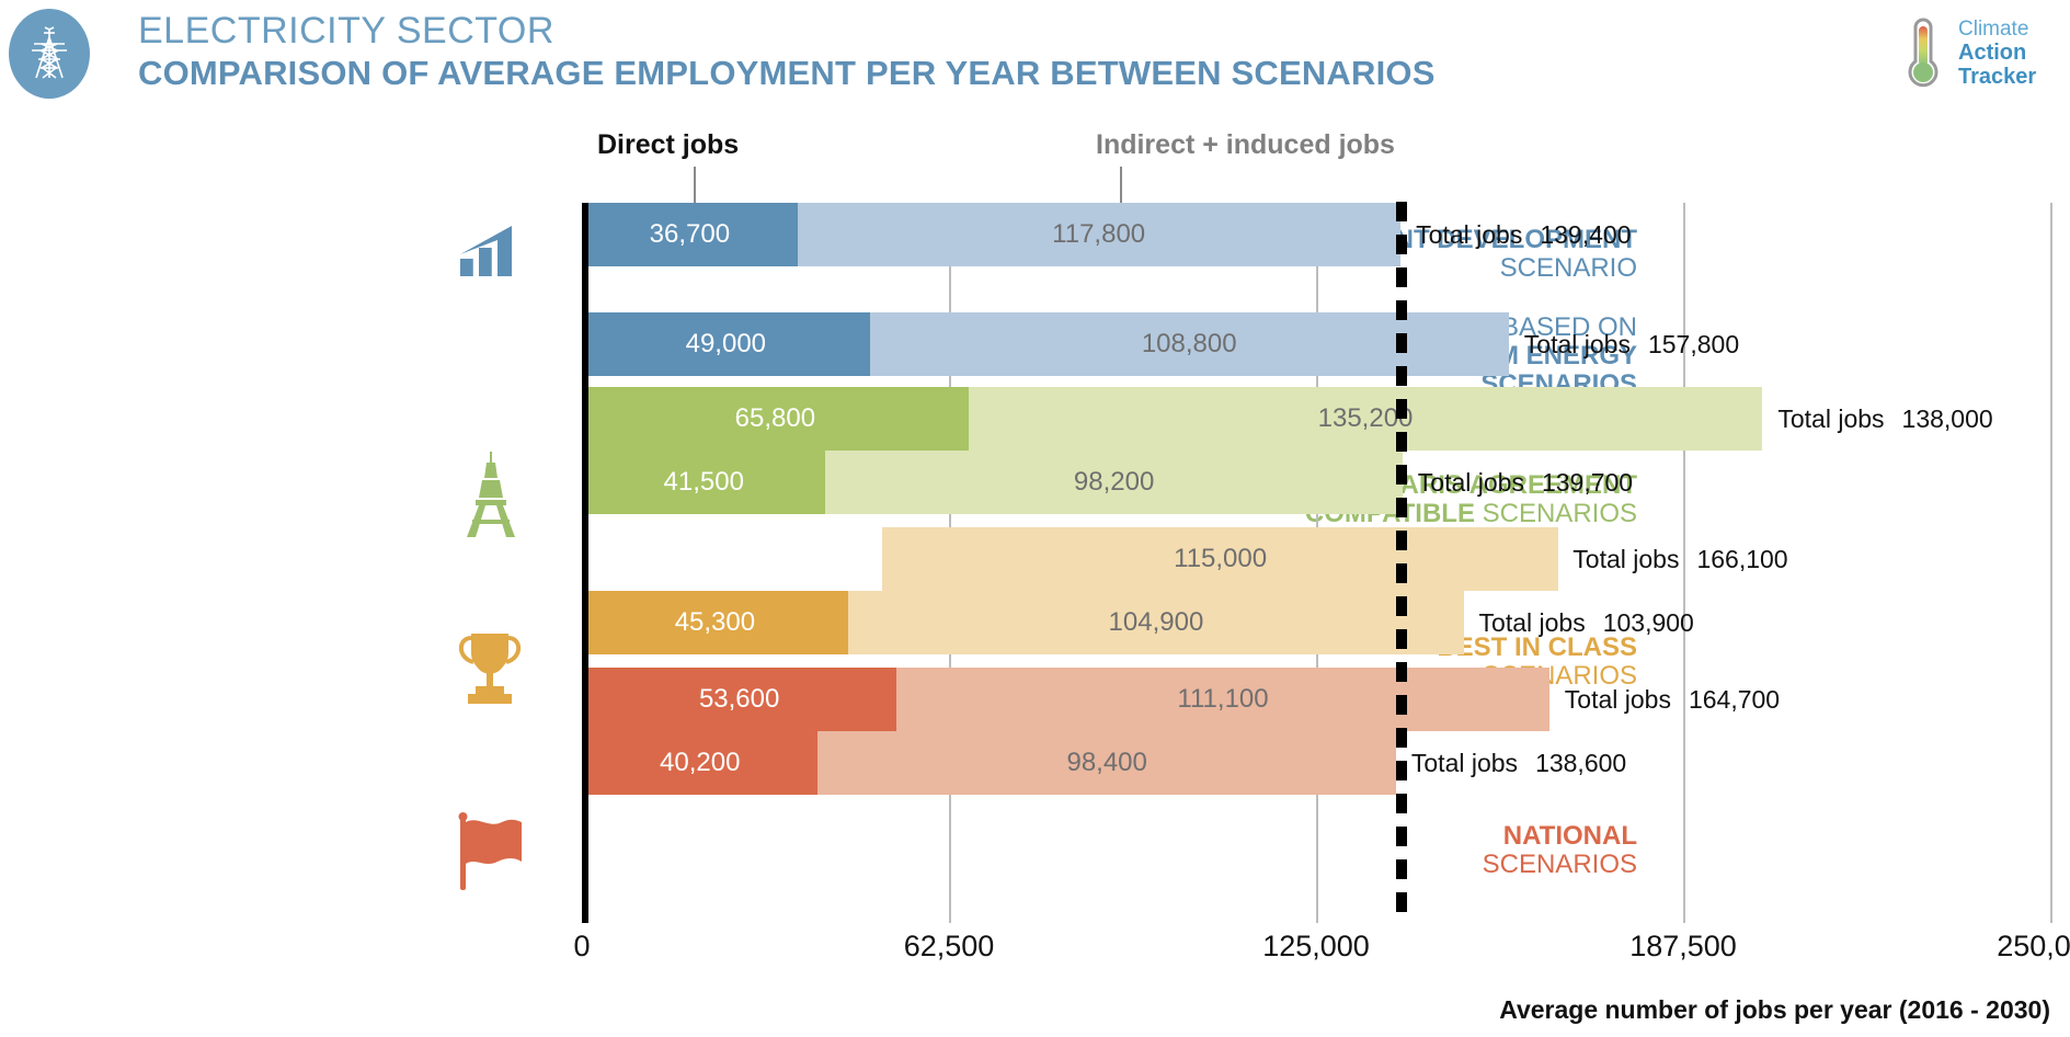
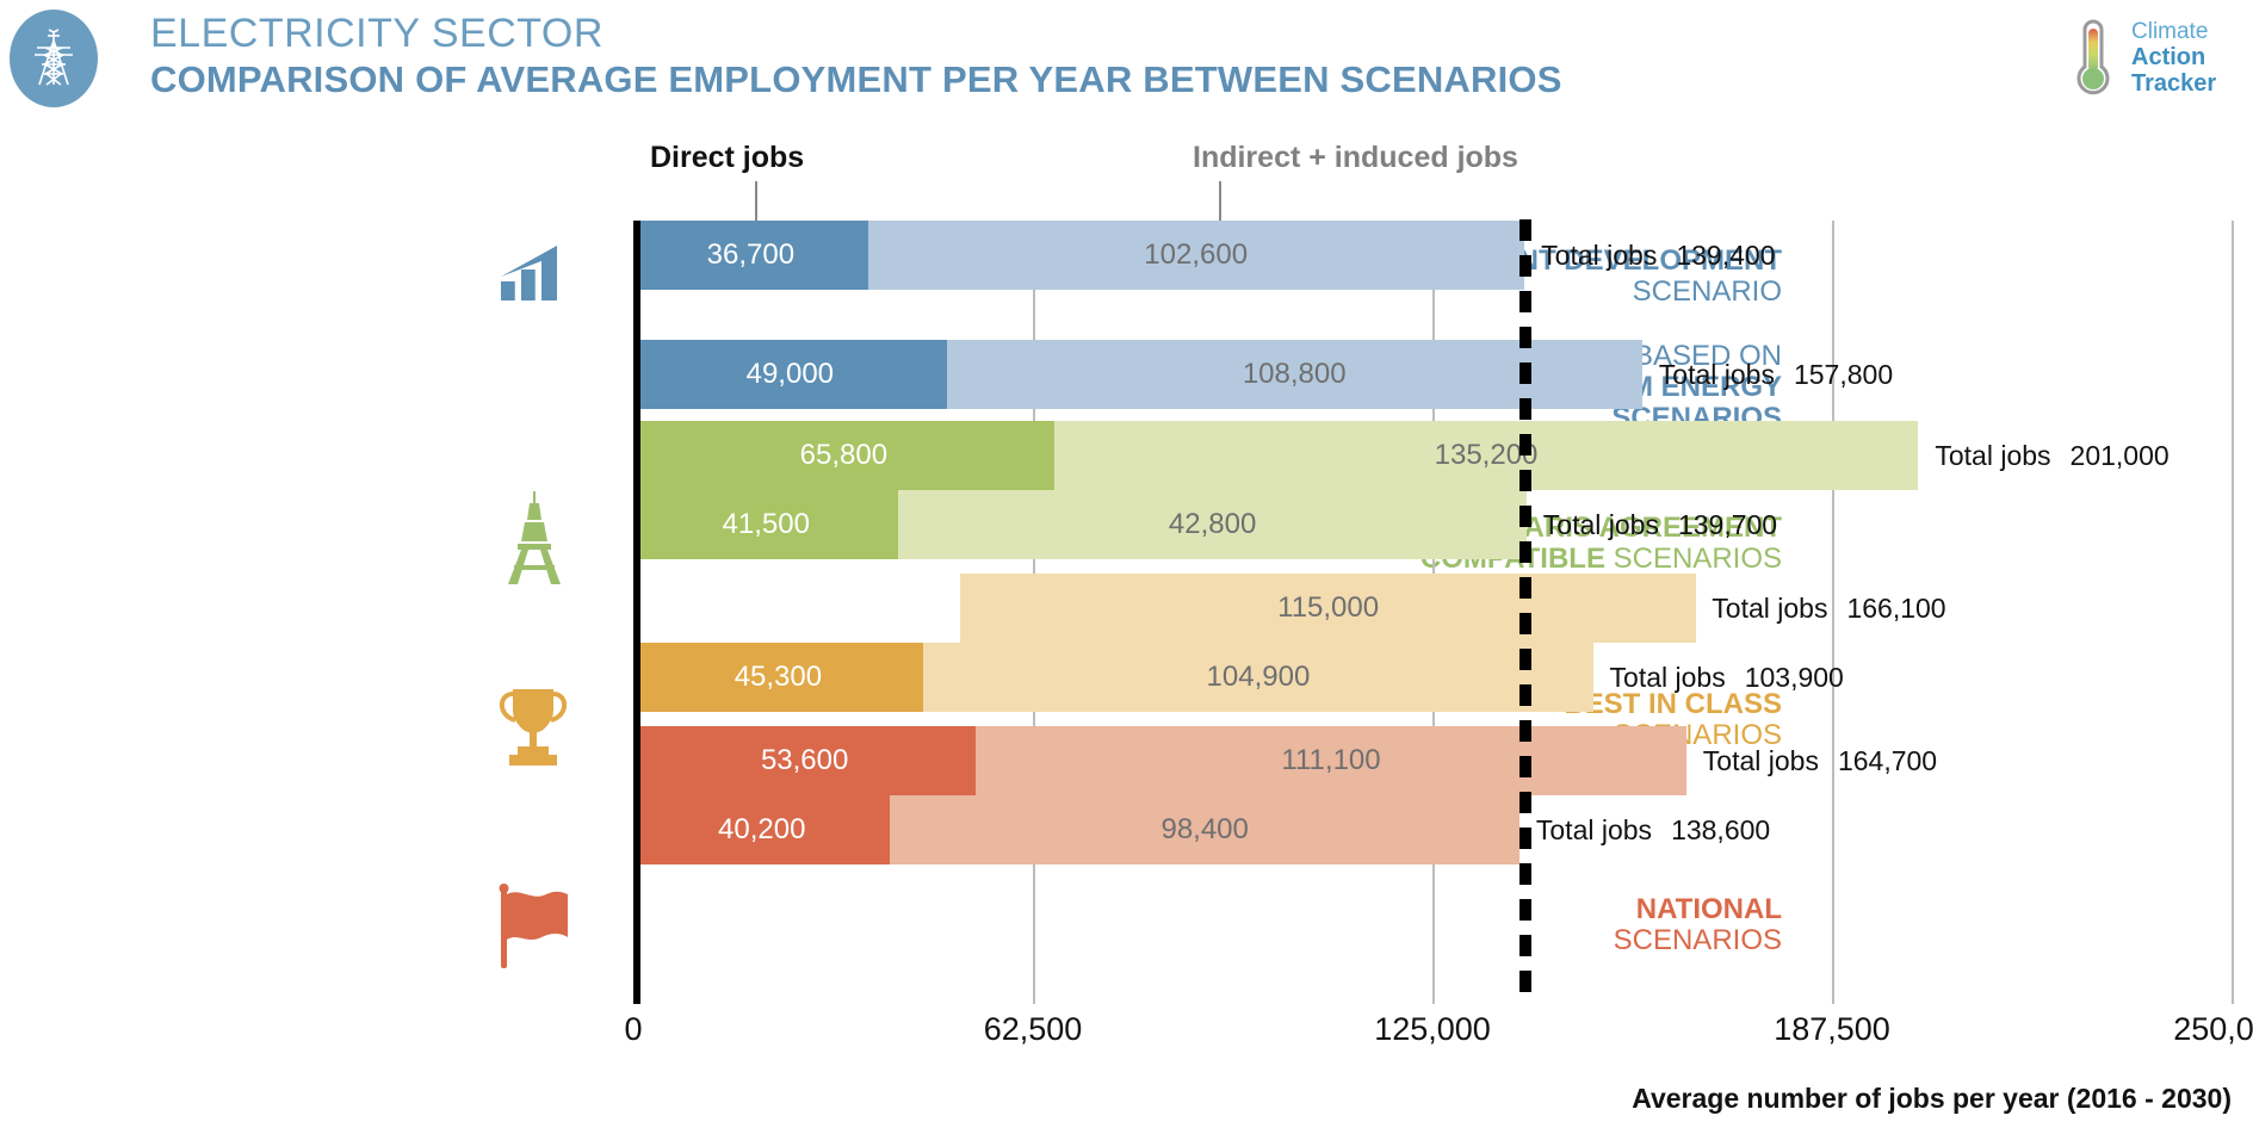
  ELECTRICITY SECTOR
  COMPARISON OF AVERAGE EMPLOYMENT PER YEAR BETWEEN SCENARIOS
  Climate
  Action
  Tracker
  Direct jobs
  Indirect + induced jobs
  SCENARIO
  BASED ON
  SCENARIOS
  EST IN CLASS
  NATIONAL
  SCENARIOS
  36,700
- 117,800
+ 102,600
  Total jobs
  139,400
  49,000
  108,800
  Total jobs
  157,800
  65,800
  135,20
  Total jobs
- 138,000
+ 201,000
  41,500
- 98,200
+ 42,800
  Total jobs
  139,700
  115,000
  Total jobs
  166,100
  45,300
  104,900
  Total jobs
  103,900
  53,600
  111,100
  Total jobs
  164,700
  40,200
  98,400
  Total jobs
  138,600
  0
  62,500
  125,000
  187,500
  250,0
  Average number of jobs per year (2016 - 2030)
